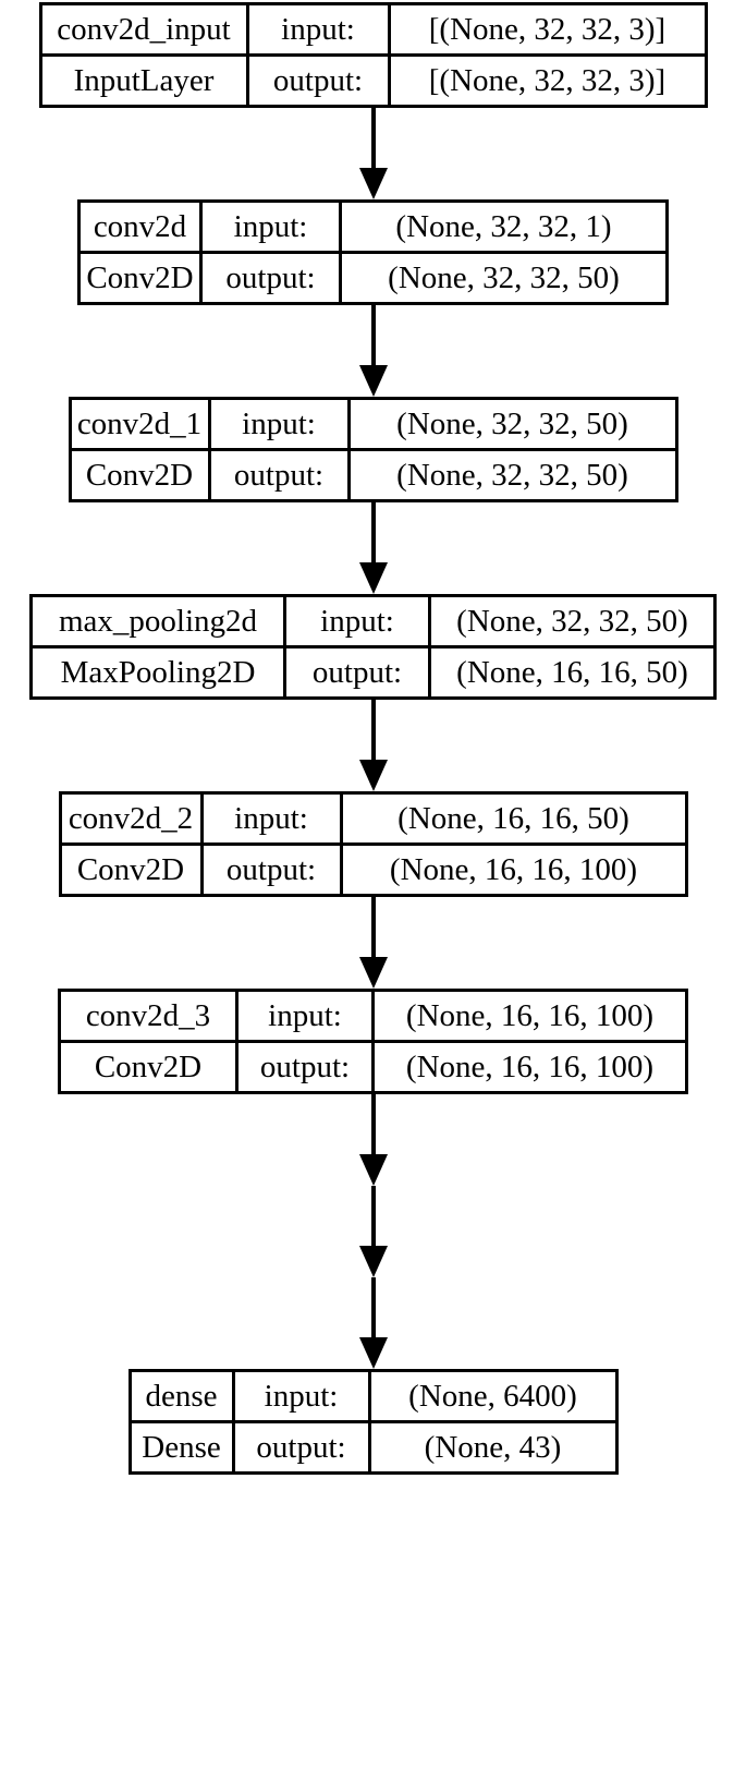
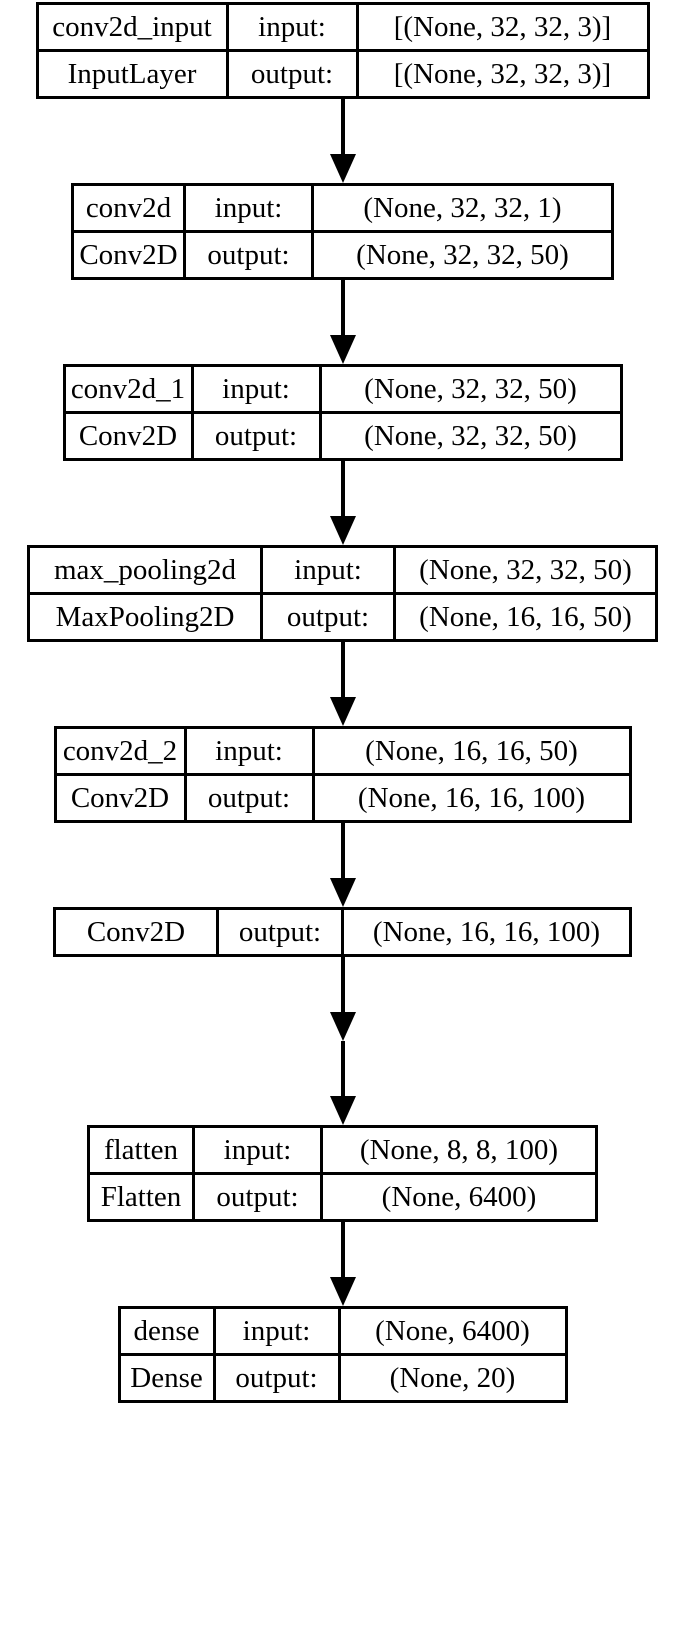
  conv2d_input	input:	[(None, 32, 32, 3)]
  InputLayer	output:	[(None, 32, 32, 3)]
  conv2d	input:	(None, 32, 32, 1)
  Conv2D	output:	(None, 32, 32, 50)
  conv2d_1	input:	(None, 32, 32, 50)
  Conv2D	output:	(None, 32, 32, 50)
  max_pooling2d	input:	(None, 32, 32, 50)
  MaxPooling2D	output:	(None, 16, 16, 50)
  conv2d_2	input:	(None, 16, 16, 50)
  Conv2D	output:	(None, 16, 16, 100)
- conv2d_3	input:	(None, 16, 16, 100)
  Conv2D	output:	(None, 16, 16, 100)
+ flatten	input:	(None, 8, 8, 100)
+ Flatten	output:	(None, 6400)
  dense	input:	(None, 6400)
- Dense	output:	(None, 43)
+ Dense	output:	(None, 20)
